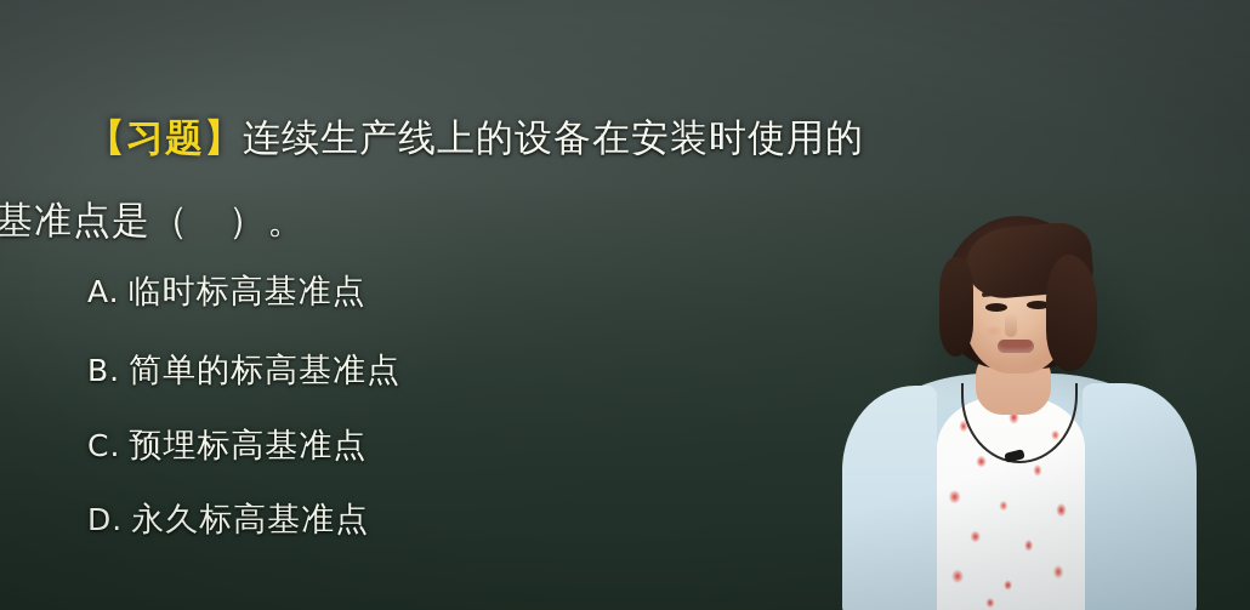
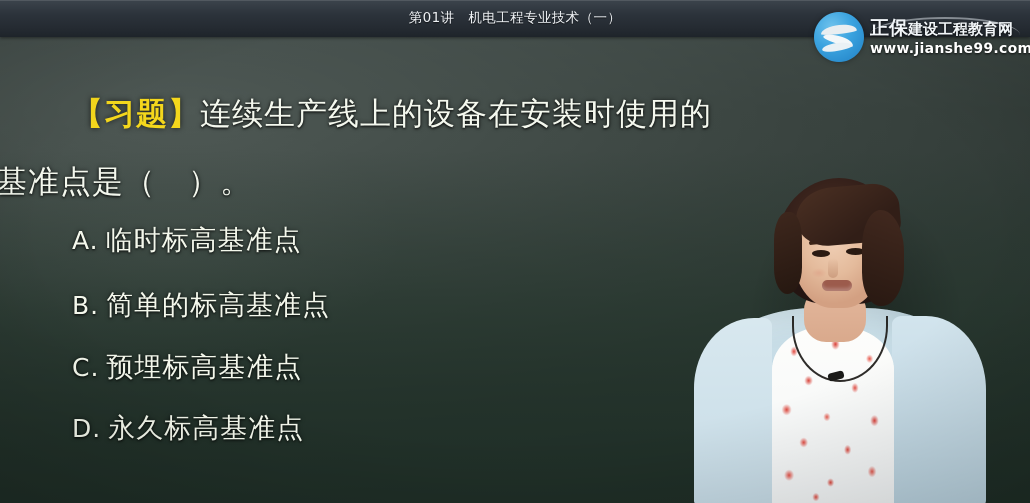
+ 第01讲 机电工程专业技术（一）
+ 正保
+ 建设工程教育网
+ www.jianshe99.com
